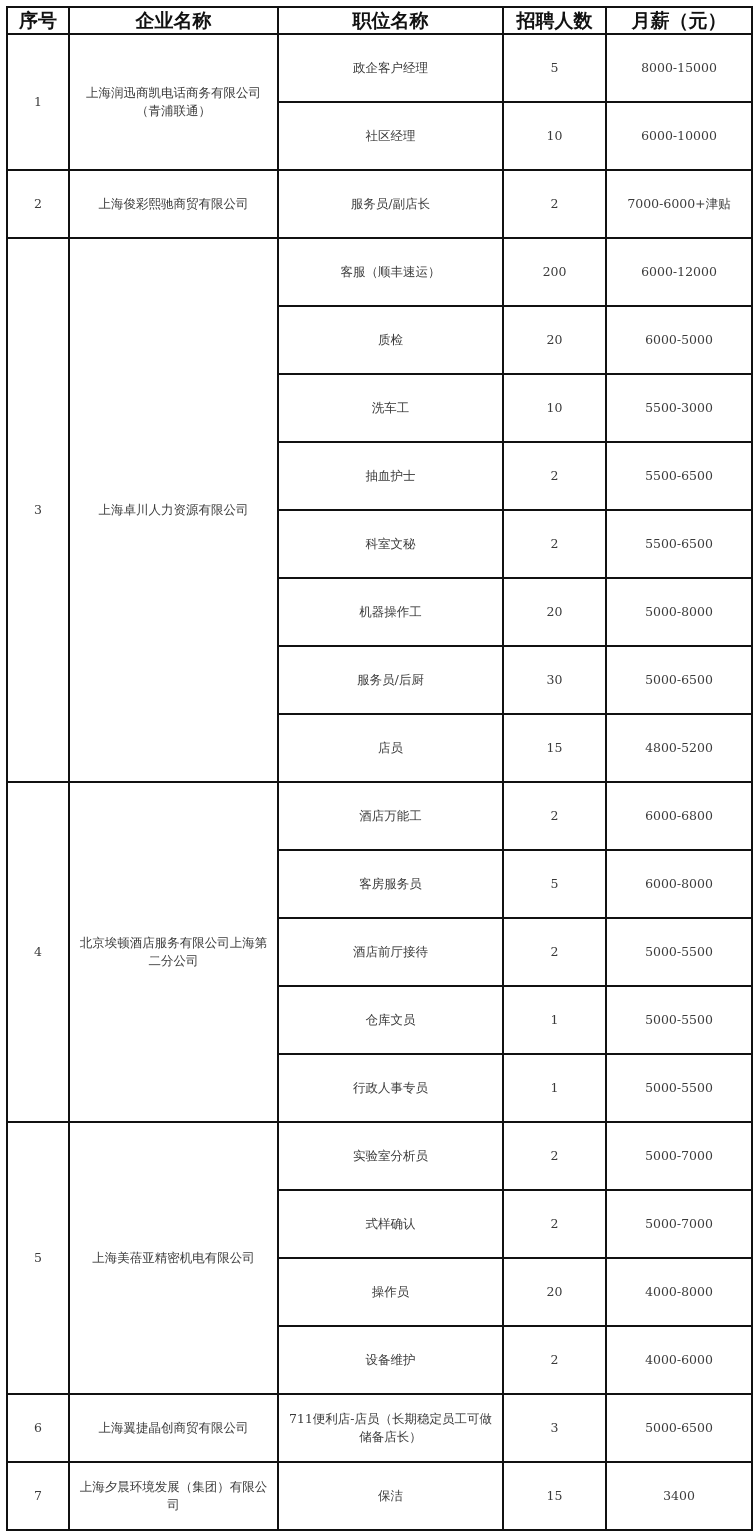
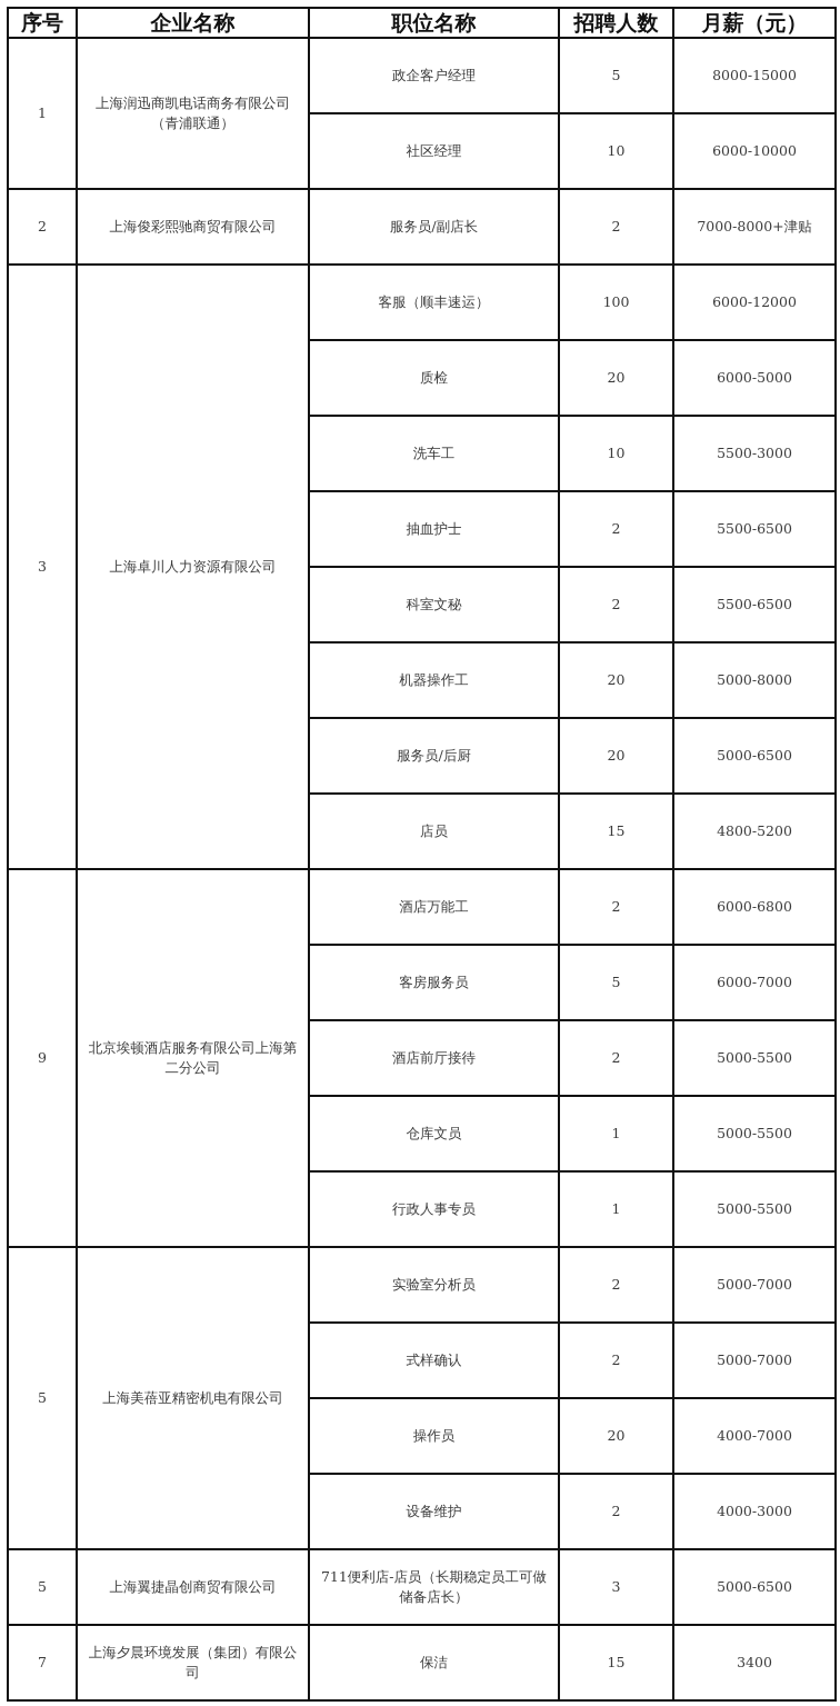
  序号	企业名称	职位名称	招聘人数	月薪（元）
  1	上海润迅商凯电话商务有限公司（青浦联通）	政企客户经理	5	8000-15000
  社区经理	10	6000-10000
- 2	上海俊彩熙驰商贸有限公司	服务员/副店长	2	7000-6000+津贴
+ 2	上海俊彩熙驰商贸有限公司	服务员/副店长	2	7000-8000+津贴
- 3	上海卓川人力资源有限公司	客服（顺丰速运）	200	6000-12000
+ 3	上海卓川人力资源有限公司	客服（顺丰速运）	100	6000-12000
  质检	20	6000-5000
  洗车工	10	5500-3000
  抽血护士	2	5500-6500
  科室文秘	2	5500-6500
  机器操作工	20	5000-8000
- 服务员/后厨	30	5000-6500
+ 服务员/后厨	20	5000-6500
  店员	15	4800-5200
- 4	北京埃顿酒店服务有限公司上海第二分公司	酒店万能工	2	6000-6800
+ 9	北京埃顿酒店服务有限公司上海第二分公司	酒店万能工	2	6000-6800
- 客房服务员	5	6000-8000
+ 客房服务员	5	6000-7000
  酒店前厅接待	2	5000-5500
  仓库文员	1	5000-5500
  行政人事专员	1	5000-5500
  5	上海美蓓亚精密机电有限公司	实验室分析员	2	5000-7000
  式样确认	2	5000-7000
- 操作员	20	4000-8000
+ 操作员	20	4000-7000
- 设备维护	2	4000-6000
+ 设备维护	2	4000-3000
- 6	上海翼捷晶创商贸有限公司	711便利店-店员（长期稳定员工可做储备店长）	3	5000-6500
+ 5	上海翼捷晶创商贸有限公司	711便利店-店员（长期稳定员工可做储备店长）	3	5000-6500
  7	上海夕晨环境发展（集团）有限公司	保洁	15	3400
